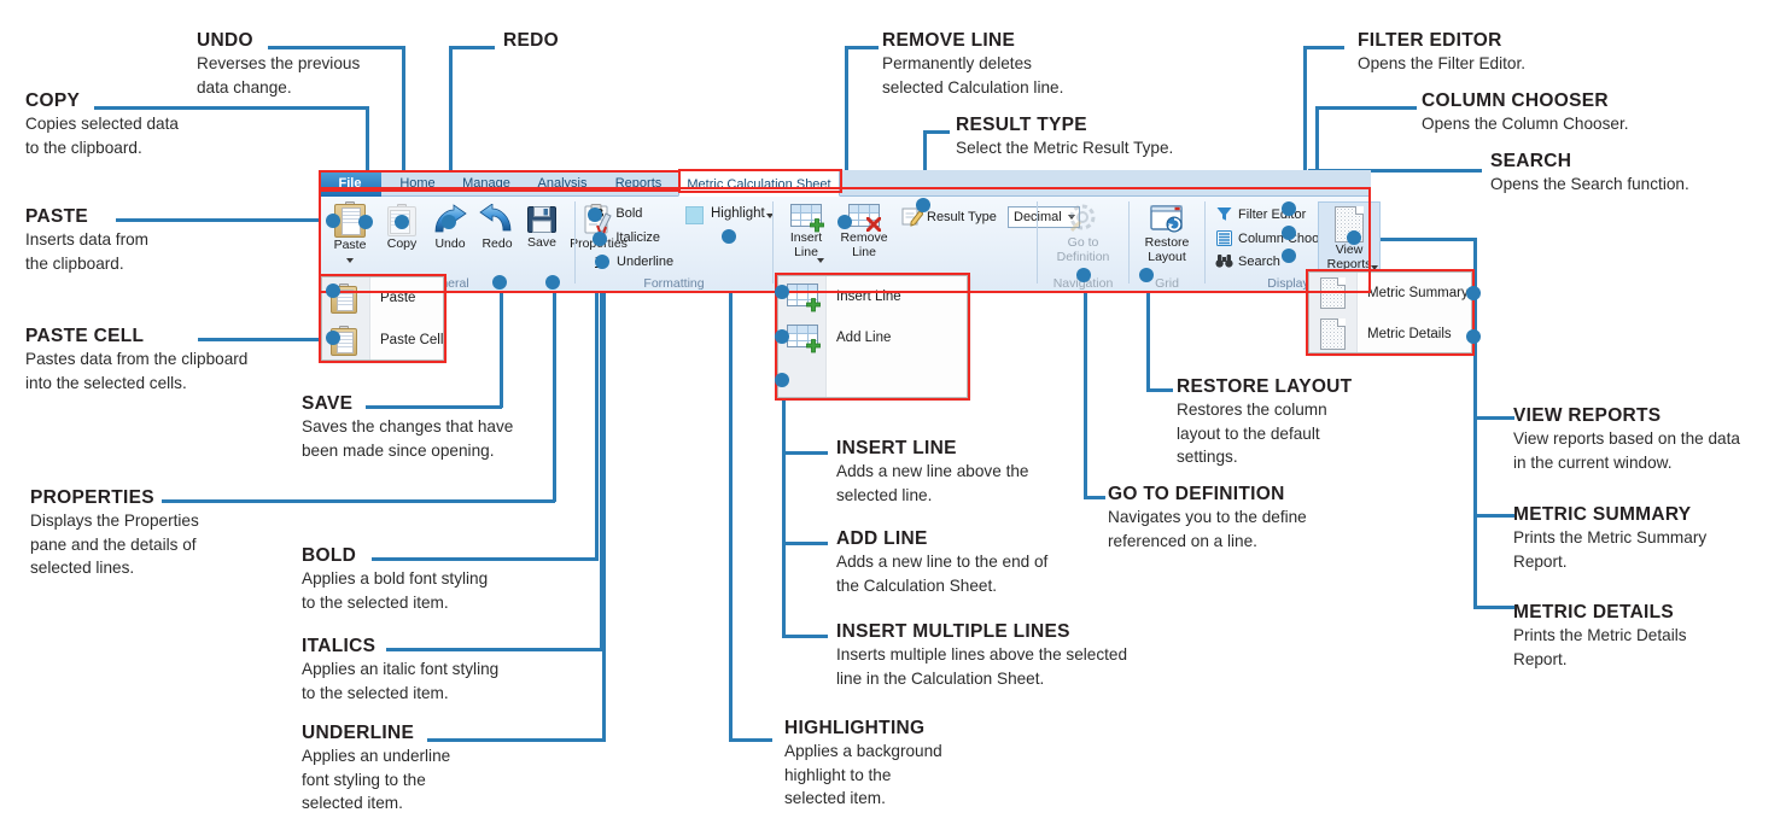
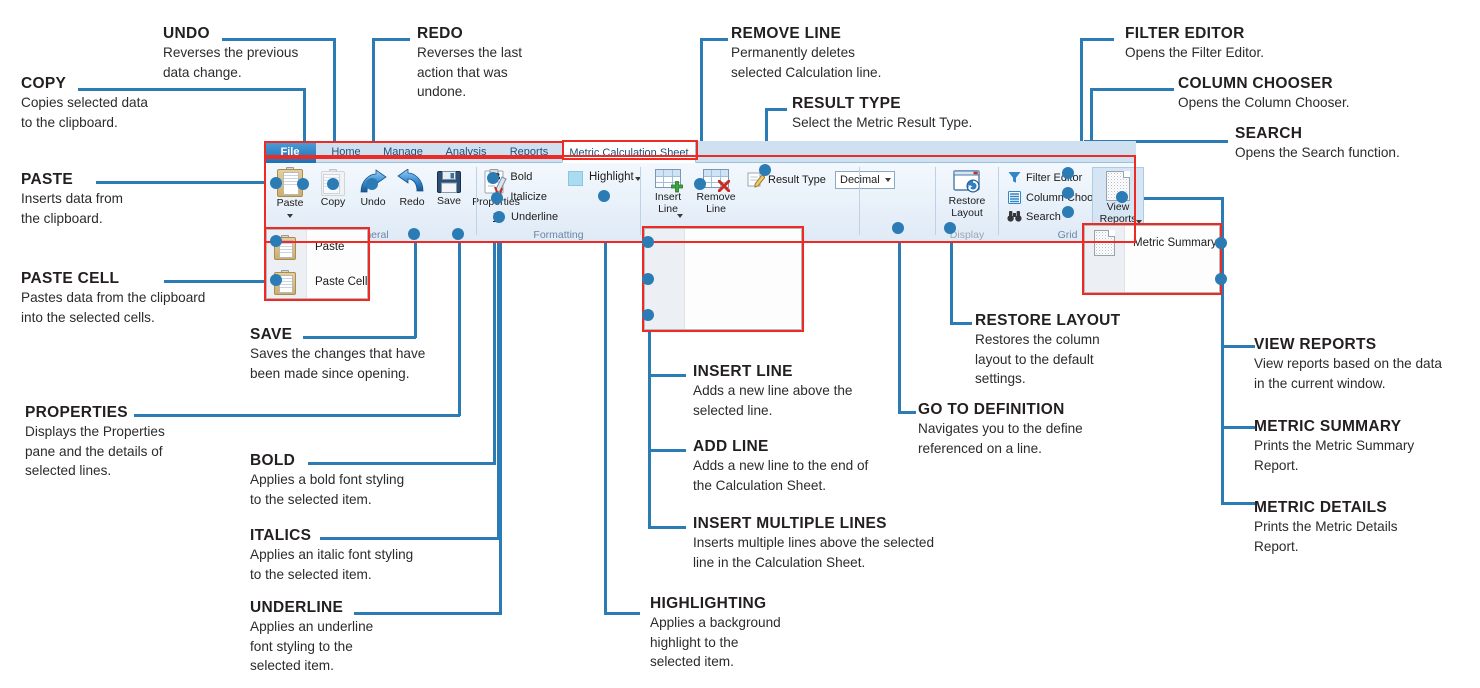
  File
  Home
  Manage
  Analysis
  Reports
  Metric Calculation Sheet
  Paste
  Copy
  Undo
  Redo
  Save
  roprties
  neral
  Bold
  Italicize
  Underline
  Highlight
  Formatting
  Insert
  Line
  Remove
  Line
  Result Type
  Decimal
- Go to
- Definition
- Navigation
  Restore
  Layout
- Grid
+ Display
  Filter Eor
  Search
- Display
+ Grid
  View
  Reports
  Paste
  Paste Cell
- Insert Line
- Add Line
  Metric Summary
- Metric Details
  UNDO
  Reverses the previous
  data change.
  COPY
  Copies selected data
  to the clipboard.
  REDO
+ Reverses the last
+ action that was
+ undone.
  REMOVE LINE
  Permanently deletes
  selected Calculation line.
  RESULT TYPE
  Select the Metric Result Type.
  FILTER EDITOR
  Opens the Filter Editor.
  COLUMN CHOOSER
  Opens the Column Chooser.
  SEARCH
  Opens the Search function.
  PASTE
  Inserts data from
  the clipboard.
  PASTE CELL
  Pastes data from the clipboard
  into the selected cells.
  SAVE
  Saves the changes that have
  been made since opening.
  PROPERTIES
  Displays the Properties
  pane and the details of
  selected lines.
  BOLD
  Applies a bold font styling
  to the selected item.
  ITALICS
  Applies an italic font styling
  to the selected item.
  UNDERLINE
  Applies an underline
  font styling to the
  selected item.
  HIGHLIGHTING
  Applies a background
  highlight to the
  selected item.
  INSERT LINE
  Adds a new line above the
  selected line.
  ADD LINE
  Adds a new line to the end of
  the Calculation Sheet.
  INSERT MULTIPLE LINES
  Inserts multiple lines above the selected
  line in the Calculation Sheet.
  RESTORE LAYOUT
  Restores the column
  layout to the default
  settings.
  GO TO DEFINITION
  Navigates you to the define
  referenced on a line.
  VIEW REPORTS
  View reports based on the data
  in the current window.
  METRIC SUMMARY
  Prints the Metric Summary
  Report.
  METRIC DETAILS
  Prints the Metric Details
  Report.
